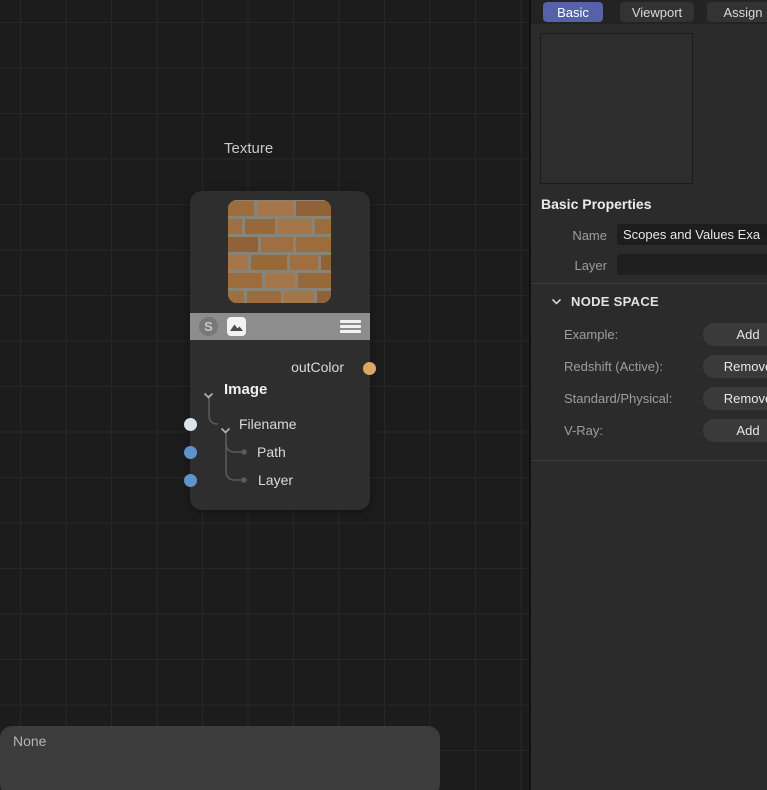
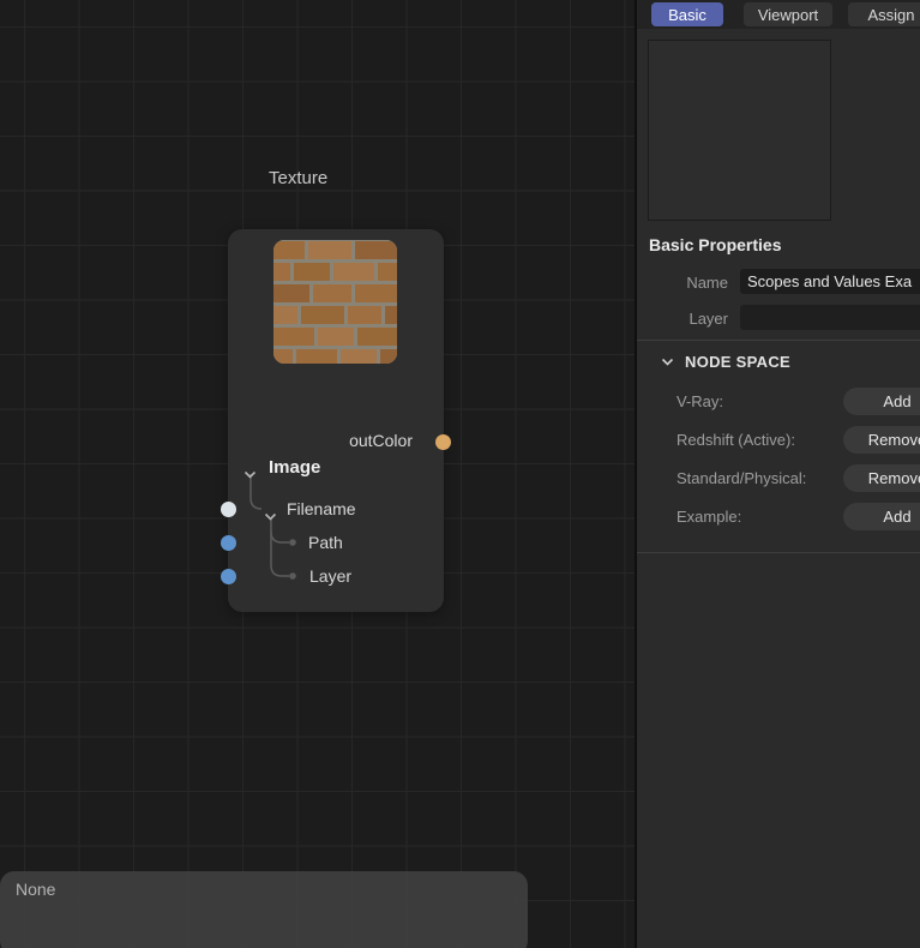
  Texture
- S
  outColor
  Image
  Filename
  Path
  Layer
  None
  Basic
  Viewport
  Assign
  Basic Properties
  Name
  Scopes and Values Exa
  Layer
  NODE SPACE
- Example:
+ V-Ray:
  Add
  Redshift (Active):
  Remov
  Standard/Physical:
  Remov
- V-Ray:
+ Example:
  Add
